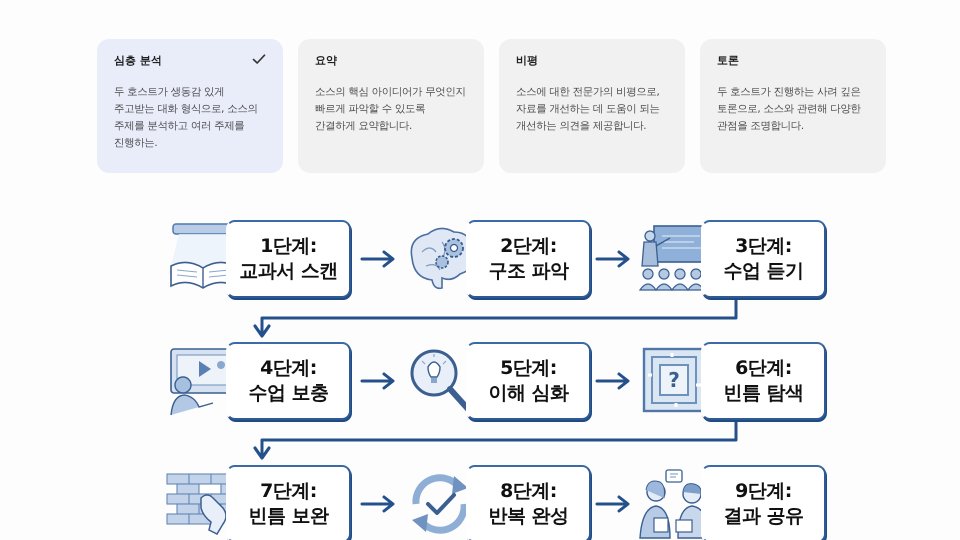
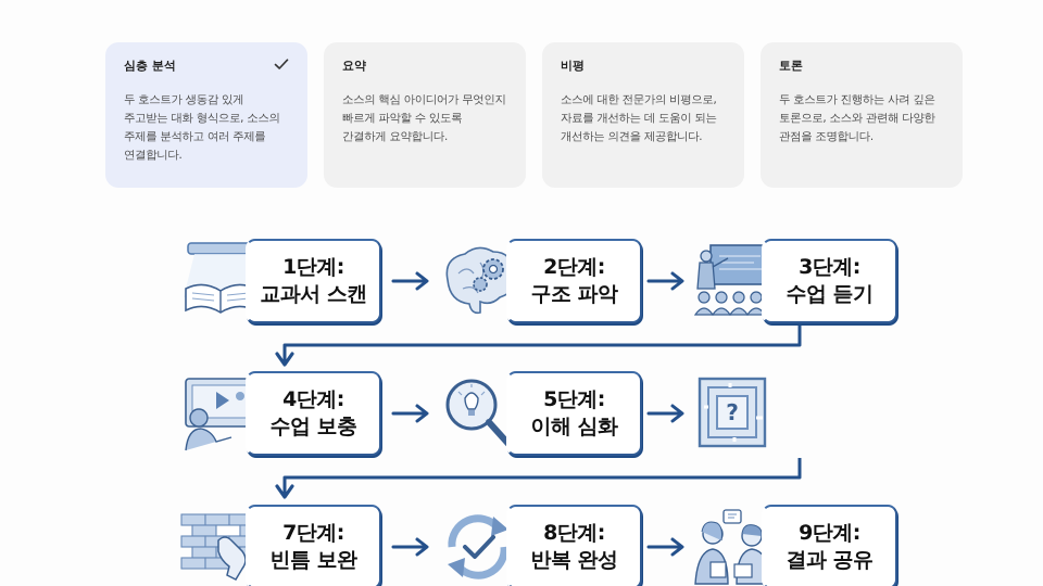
  심층 분석
- 두 호스트가 생동감 있게 주고받는 대화 형식으로, 소스의 주제를 분석하고 여러 주제를 진행하는.
+ 두 호스트가 생동감 있게 주고받는 대화 형식으로, 소스의 주제를 분석하고 여러 주제를 연결합니다.
  요약
  소스의 핵심 아이디어가 무엇인지 빠르게 파악할 수 있도록 간결하게 요약합니다.
  비평
  소스에 대한 전문가의 비평으로, 자료를 개선하는 데 도움이 되는 개선하는 의견을 제공합니다.
  토론
  두 호스트가 진행하는 사려 깊은 토론으로, 소스와 관련해 다양한 관점을 조명합니다.
  1단계:
  교과서 스캔
  2단계:
  구조 파악
  3단계:
  수업 듣기
  4단계:
  수업 보충
  5단계:
  이해 심화
  ?
- 6단계:
- 빈틈 탐색
  7단계:
  빈틈 보완
  8단계:
  반복 완성
  9단계:
  결과 공유
